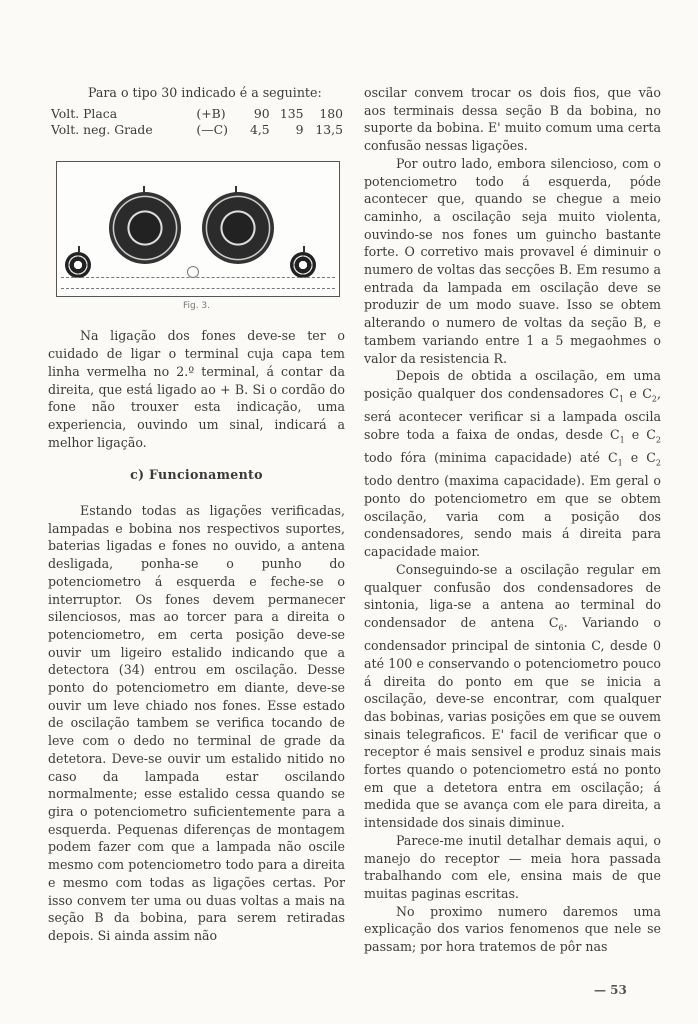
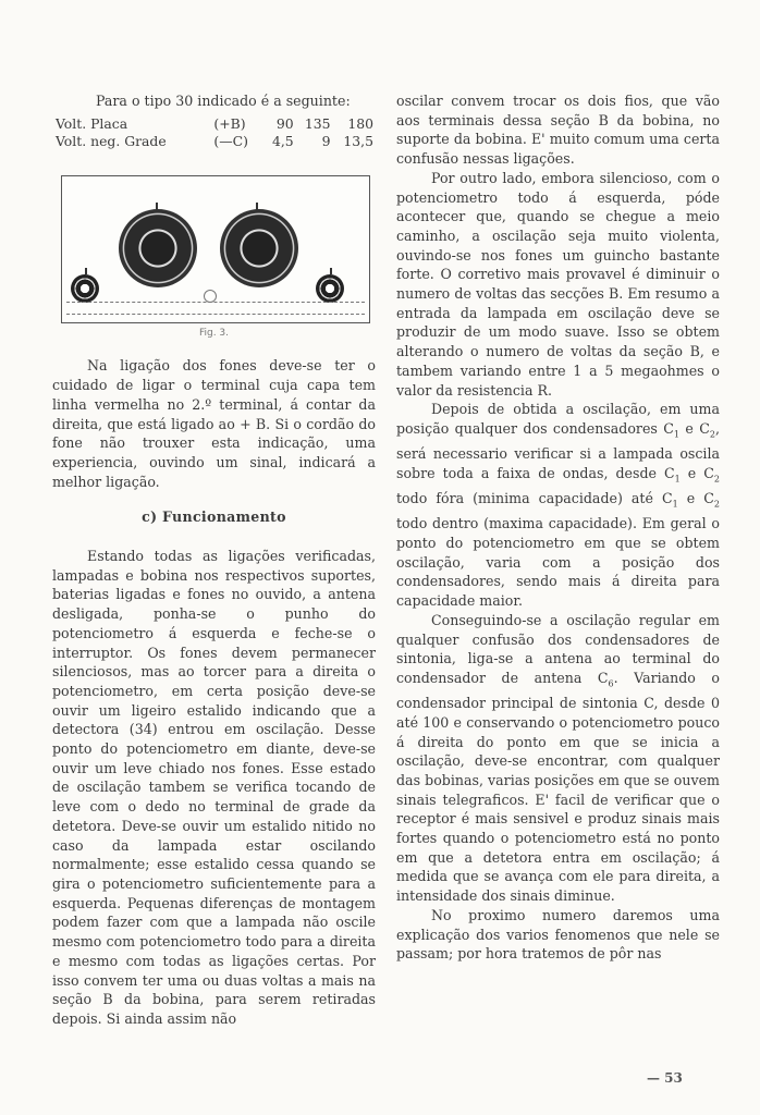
  Para o tipo 30 indicado é a seguinte:
  Volt. Placa	(+B)	90	135	180
  Volt. neg. Grade	(—C)	4,5	9	13,5
  Fig. 3.
  Na ligação dos fones deve-se ter o cuidado de ligar o terminal cuja capa tem linha vermelha no 2.º terminal, á contar da direita, que está ligado ao + B. Si o cordão do fone não trouxer esta indicação, uma experiencia, ouvindo um sinal, indicará a melhor ligação.
  c) Funcionamento
  Estando todas as ligações verificadas, lampadas e bobina nos respectivos suportes, baterias ligadas e fones no ouvido, a antena desligada, ponha-se o punho do potenciometro á esquerda e feche-se o interruptor. Os fones devem permanecer silenciosos, mas ao torcer para a direita o potenciometro, em certa posição deve-se ouvir um ligeiro estalido indicando que a detectora (34) entrou em oscilação. Desse ponto do potenciometro em diante, deve-se ouvir um leve chiado nos fones. Esse estado de oscilação tambem se verifica tocando de leve com o dedo no terminal de grade da detetora. Deve-se ouvir um estalido nitido no caso da lampada estar oscilando normalmente; esse estalido cessa quando se gira o potenciometro suficientemente para a esquerda. Pequenas diferenças de montagem podem fazer com que a lampada não oscile mesmo com potenciometro todo para a direita e mesmo com todas as ligações certas. Por isso convem ter uma ou duas voltas a mais na seção B da bobina, para serem retiradas depois. Si ainda assim não
  oscilar convem trocar os dois fios, que vão aos terminais dessa seção B da bobina, no suporte da bobina. E' muito comum uma certa confusão nessas ligações.
  Por outro lado, embora silencioso, com o potenciometro todo á esquerda, póde acontecer que, quando se chegue a meio caminho, a oscilação seja muito violenta, ouvindo-se nos fones um guincho bastante forte. O corretivo mais provavel é diminuir o numero de voltas das secções B. Em resumo a entrada da lampada em oscilação deve se produzir de um modo suave. Isso se obtem alterando o numero de voltas da seção B, e tambem variando entre 1 a 5 megaohmes o valor da resistencia R.
- Depois de obtida a oscilação, em uma posição qualquer dos condensadores C1 e C2, será acontecer verificar si a lampada oscila sobre toda a faixa de ondas, desde C1 e C2 todo fóra (minima capacidade) até C1 e C2 todo dentro (maxima capacidade). Em geral o ponto do potenciometro em que se obtem oscilação, varia com a posição dos condensadores, sendo mais á direita para capacidade maior.
+ Depois de obtida a oscilação, em uma posição qualquer dos condensadores C1 e C2, será necessario verificar si a lampada oscila sobre toda a faixa de ondas, desde C1 e C2 todo fóra (minima capacidade) até C1 e C2 todo dentro (maxima capacidade). Em geral o ponto do potenciometro em que se obtem oscilação, varia com a posição dos condensadores, sendo mais á direita para capacidade maior.
  Conseguindo-se a oscilação regular em qualquer confusão dos condensadores de sintonia, liga-se a antena ao terminal do condensador de antena C6. Variando o condensador principal de sintonia C, desde 0 até 100 e conservando o potenciometro pouco á direita do ponto em que se inicia a oscilação, deve-se encontrar, com qualquer das bobinas, varias posições em que se ouvem sinais telegraficos. E' facil de verificar que o receptor é mais sensivel e produz sinais mais fortes quando o potenciometro está no ponto em que a detetora entra em oscilação; á medida que se avança com ele para direita, a intensidade dos sinais diminue.
- Parece-me inutil detalhar demais aqui, o manejo do receptor — meia hora passada trabalhando com ele, ensina mais de que muitas paginas escritas.
  No proximo numero daremos uma explicação dos varios fenomenos que nele se passam; por hora tratemos de pôr nas
  — 53
